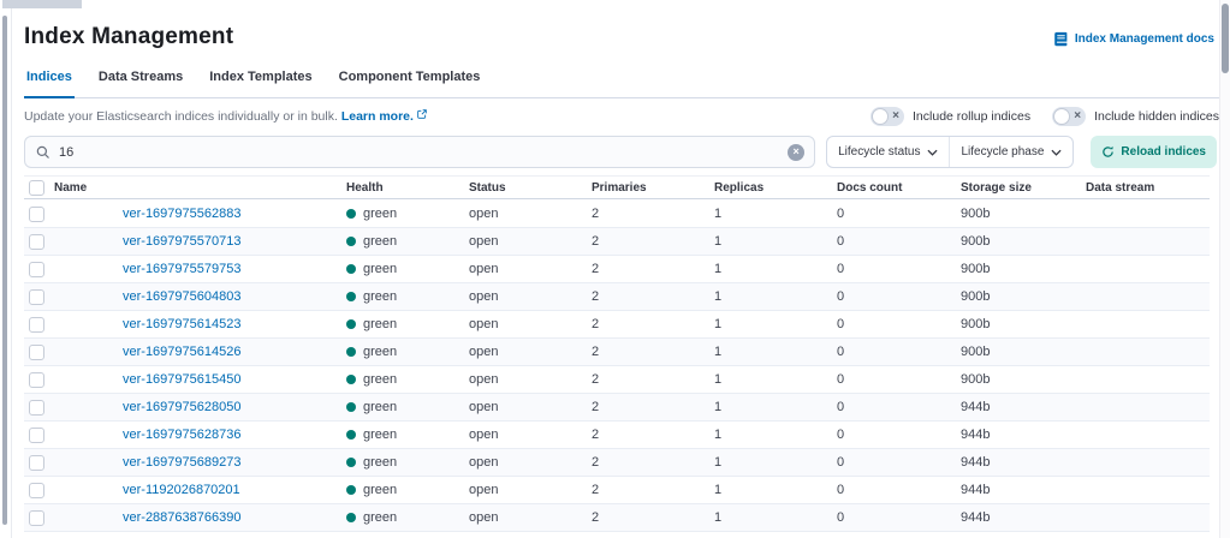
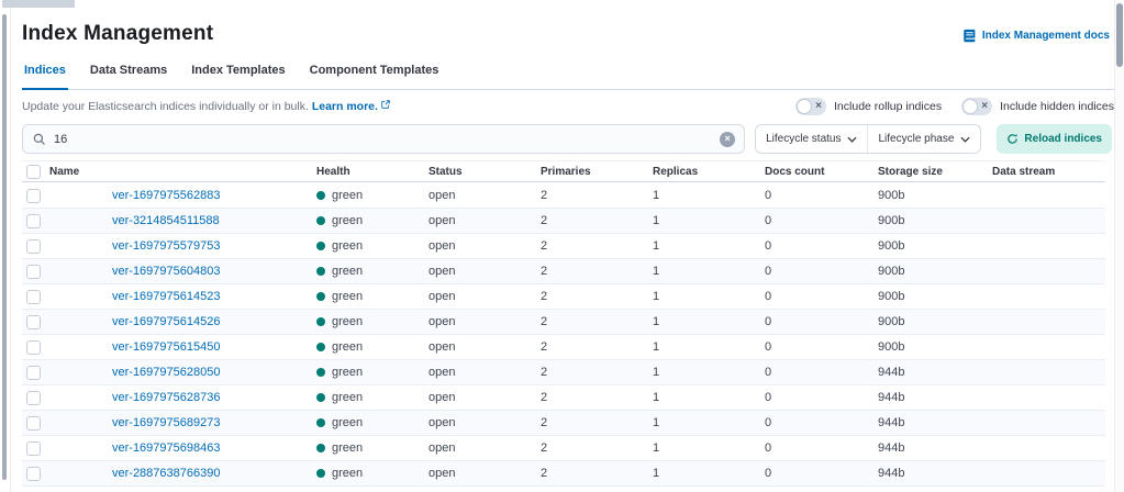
  Index Management
  Index Management docs
  Indices
  Data Streams
  Index Templates
  Component Templates
  Update your Elasticsearch indices individually or in bulk. Learn more.
  ×
  Include rollup indices
  ×
  Include hidden indices
  16
  ×
  Lifecycle status
  Lifecycle phase
  Reload indices
  Name
  Health
  Status
  Primaries
  Replicas
  Docs count
  Storage size
  Data stream
  ver-1697975562883
  green
  open
  2
  1
  0
  900b
- ver-1697975570713
+ ver-3214854511588
  green
  open
  2
  1
  0
  900b
  ver-1697975579753
  green
  open
  2
  1
  0
  900b
  ver-1697975604803
  green
  open
  2
  1
  0
  900b
  ver-1697975614523
  green
  open
  2
  1
  0
  900b
  ver-1697975614526
  green
  open
  2
  1
  0
  900b
  ver-1697975615450
  green
  open
  2
  1
  0
  900b
  ver-1697975628050
  green
  open
  2
  1
  0
  944b
  ver-1697975628736
  green
  open
  2
  1
  0
  944b
  ver-1697975689273
  green
  open
  2
  1
  0
  944b
- ver-1192026870201
+ ver-1697975698463
  green
  open
  2
  1
  0
  944b
  ver-2887638766390
  green
  open
  2
  1
  0
  944b
